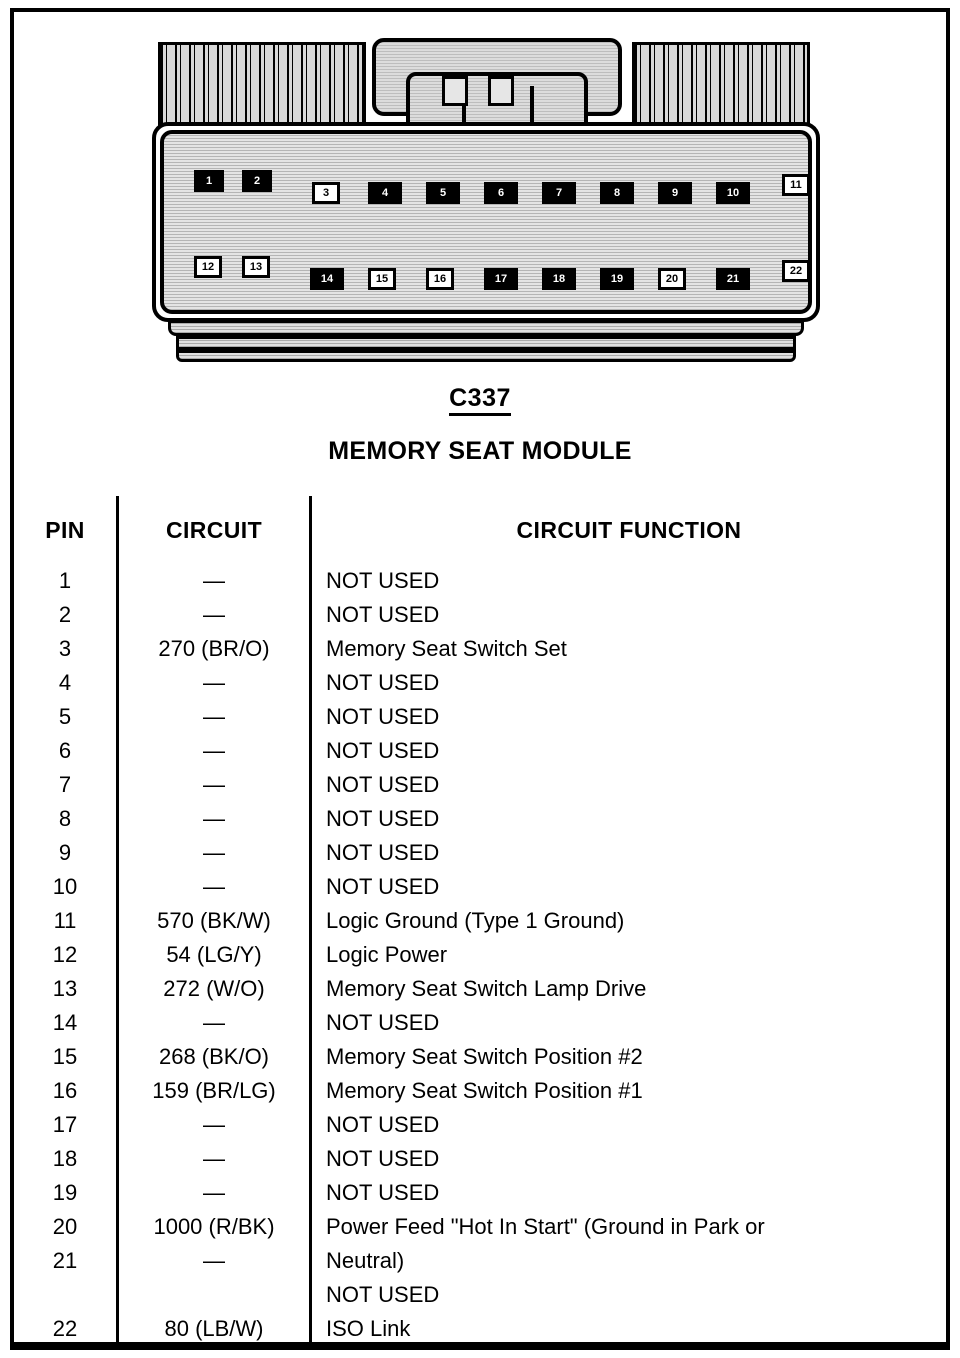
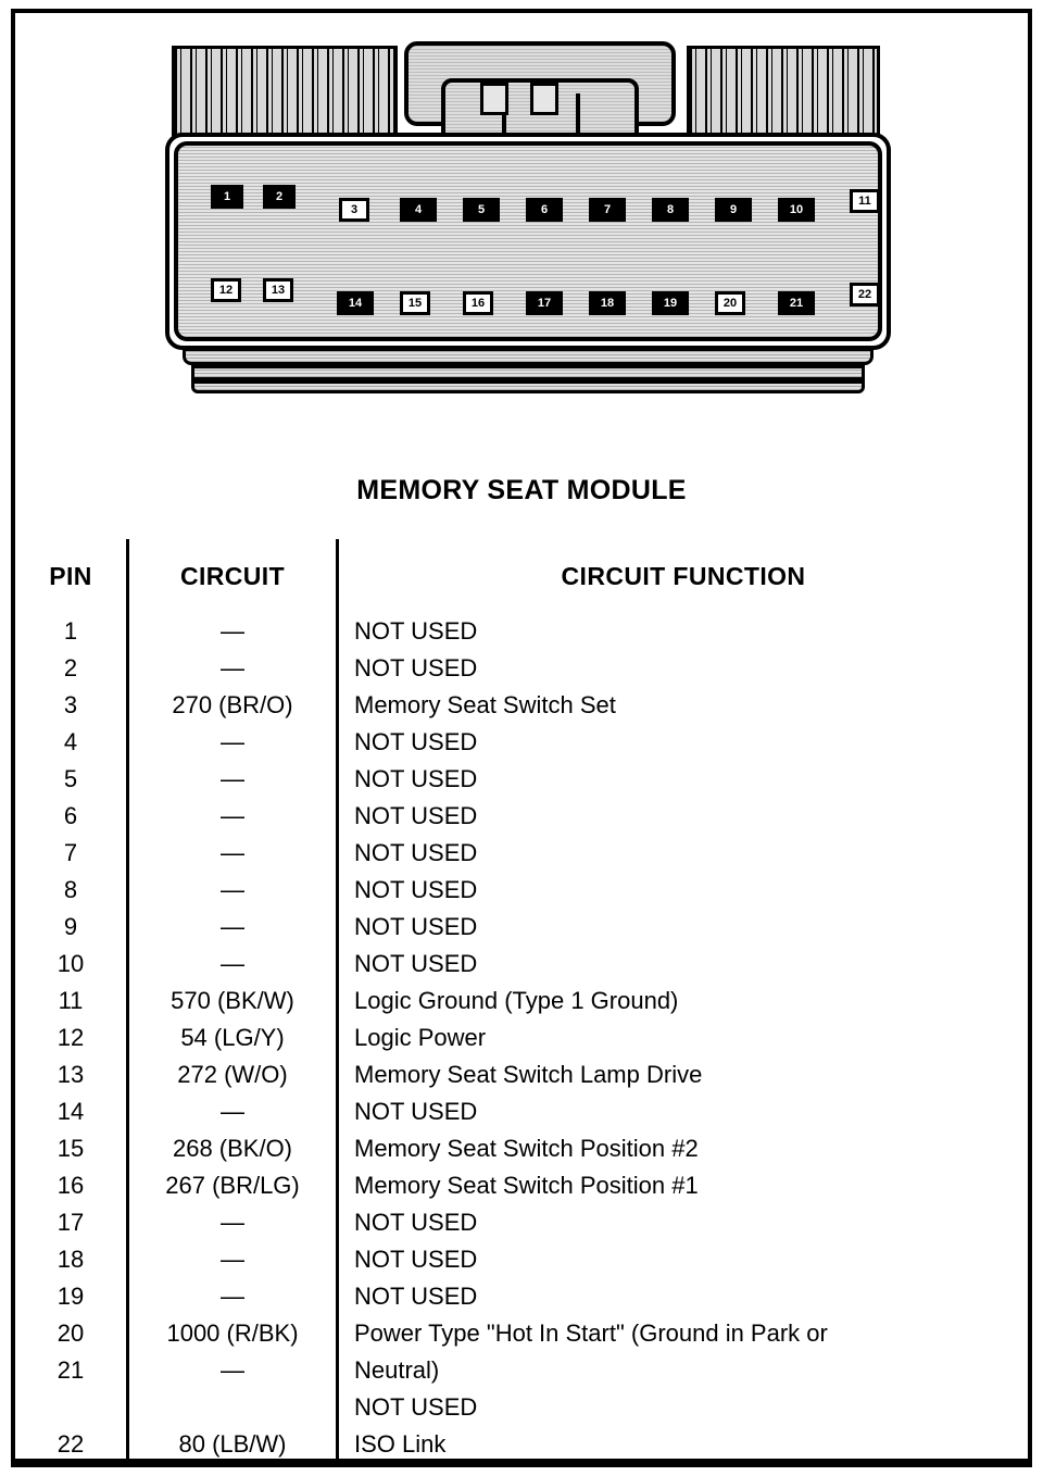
  1
  2
  3
  4
  5
  6
  7
  8
  9
  10
  11
  12
  13
  14
  15
  16
  17
  18
  19
  20
  21
  22
- C337
  MEMORY SEAT MODULE
  PIN	CIRCUIT	CIRCUIT FUNCTION
  1	—	NOT USED
  2	—	NOT USED
  3	270 (BR/O)	Memory Seat Switch Set
  4	—	NOT USED
  5	—	NOT USED
  6	—	NOT USED
  7	—	NOT USED
  8	—	NOT USED
  9	—	NOT USED
  10	—	NOT USED
  11	570 (BK/W)	Logic Ground (Type 1 Ground)
  12	54 (LG/Y)	Logic Power
  13	272 (W/O)	Memory Seat Switch Lamp Drive
  14	—	NOT USED
  15	268 (BK/O)	Memory Seat Switch Position #2
- 16	159 (BR/LG)	Memory Seat Switch Position #1
+ 16	267 (BR/LG)	Memory Seat Switch Position #1
  17	—	NOT USED
  18	—	NOT USED
  19	—	NOT USED
- 20	1000 (R/BK)	Power Feed "Hot In Start" (Ground in Park or
+ 20	1000 (R/BK)	Power Type "Hot In Start" (Ground in Park or
  21	—	Neutral)
  		NOT USED
  22	80 (LB/W)	ISO Link
